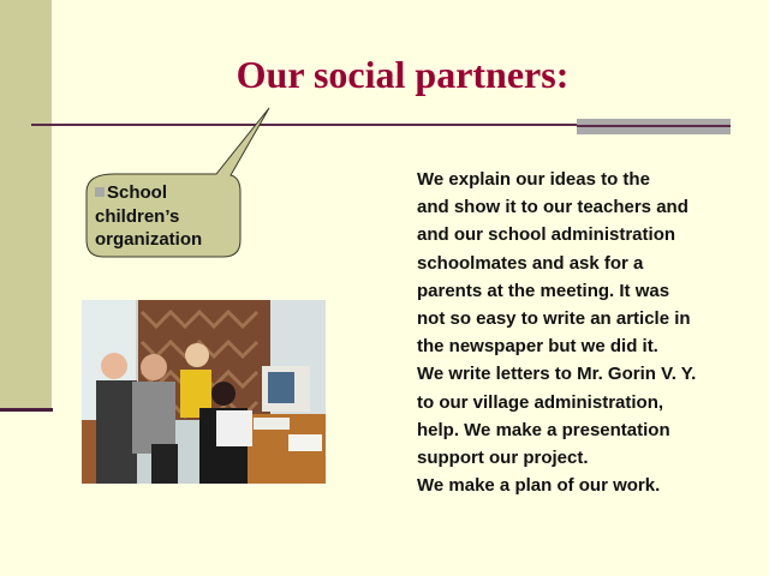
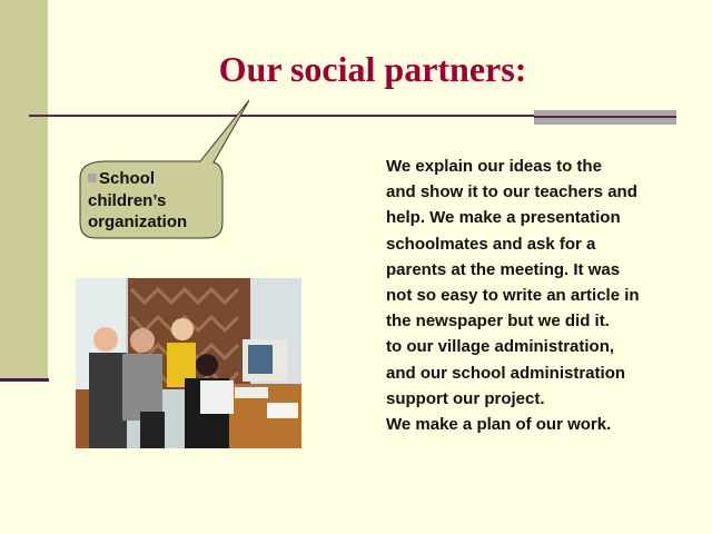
  Our social partners:
  School
  children’s
  organization
  We explain our ideas to the
  and show it to our teachers and
- and our school administration
+ help. We make a presentation
  schoolmates and ask for a
  parents at the meeting. It was
  not so easy to write an article in
  the newspaper but we did it.
- We write letters to Mr. Gorin V. Y.
  to our village administration,
- help. We make a presentation
+ and our school administration
  support our project.
  We make a plan of our work.
